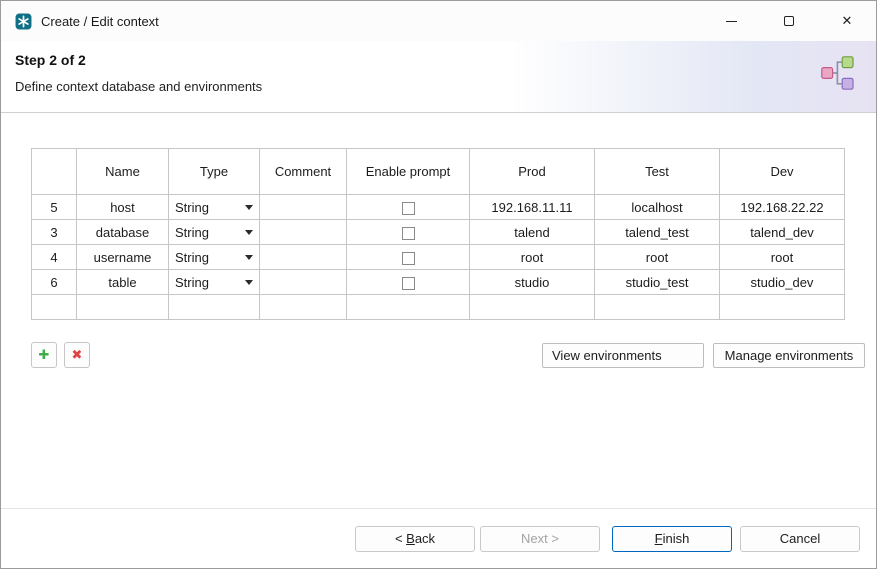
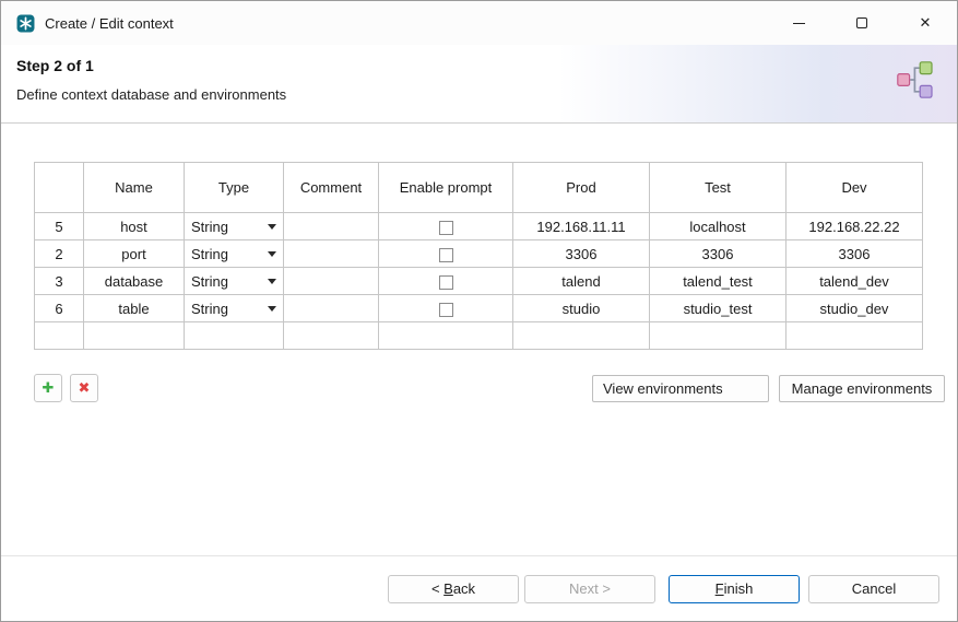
  Create / Edit context
  ✕
- Step 2 of 2
+ Step 2 of 1
  Define context database and environments
  	Name	Type	Comment	Enable prompt	Prod	Test	Dev
  5	host	String			192.168.11.11	localhost	192.168.22.22
+ 2	port	String			3306	3306	3306
  3	database	String			talend	talend_test	talend_dev
- 4	username	String			root	root	root
  6	table	String			studio	studio_test	studio_dev
  ✚
  ✖
  View environments
  Manage environments
  < Back
  Next >
  Finish
  Cancel
